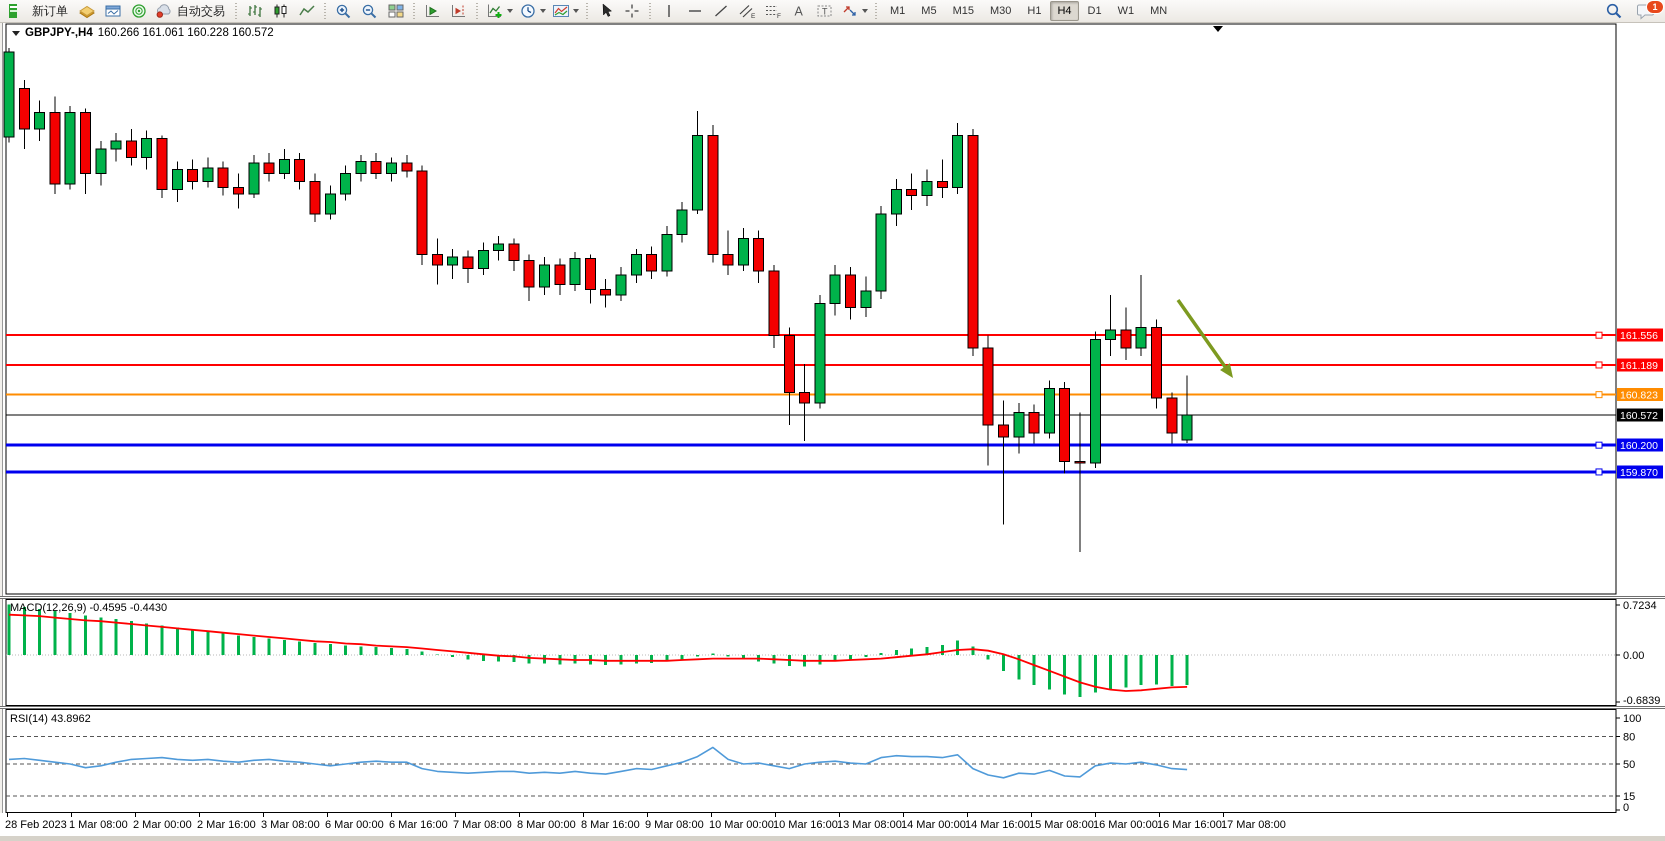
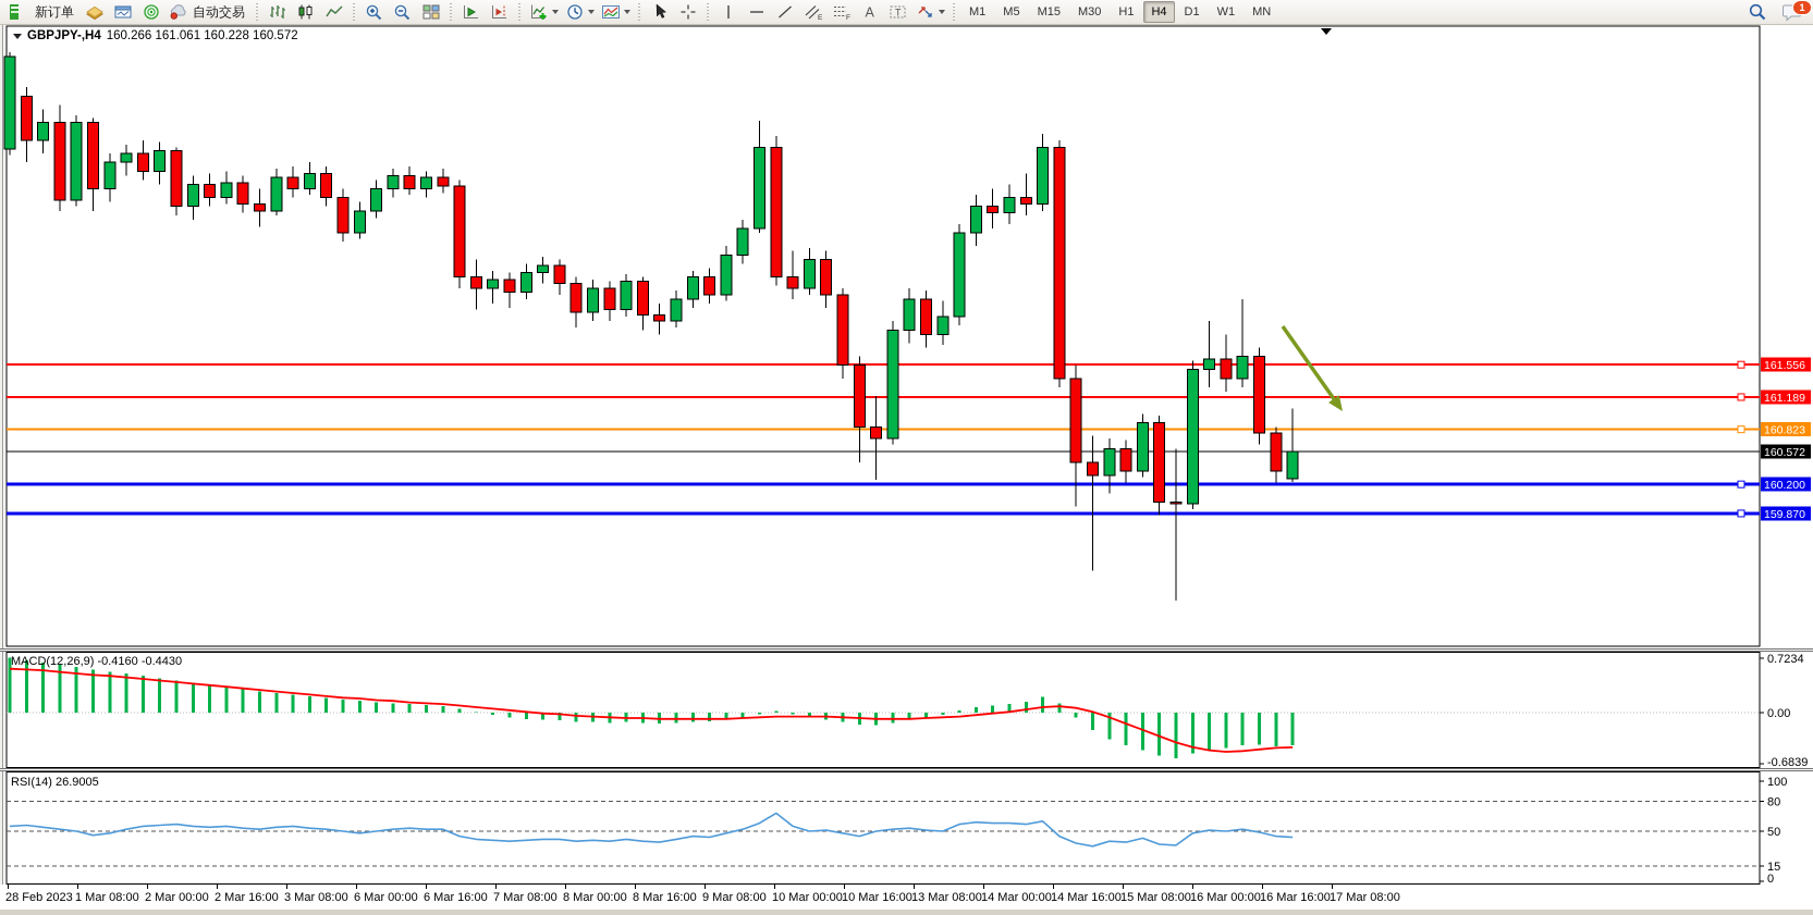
  新订单
  自动交易
  A
  T
  M1
  M5
  M15
  M30
  H1
  H4
  D1
  W1
  MN
  1
  161.556
  161.189
  160.823
  160.572
  160.200
  159.870
  GBPJPY-,H4
  160.266 161.061 160.228 160.572
  0.7234
  0.00
  -0.6839
- MACD(12,26,9) -0.4595 -0.4430
+ MACD(12,26,9) -0.4160 -0.4430
  100
  80
  50
  15
  0
- RSI(14) 43.8962
+ RSI(14) 26.9005
  28 Feb 2023
  1 Mar 08:00
  2 Mar 00:00
  2 Mar 16:00
  3 Mar 08:00
  6 Mar 00:00
  6 Mar 16:00
  7 Mar 08:00
  8 Mar 00:00
  8 Mar 16:00
  9 Mar 08:00
  10 Mar 00:00
  10 Mar 16:00
  13 Mar 08:00
  14 Mar 00:00
  14 Mar 16:00
  15 Mar 08:00
  16 Mar 00:00
  16 Mar 16:00
  17 Mar 08:00
